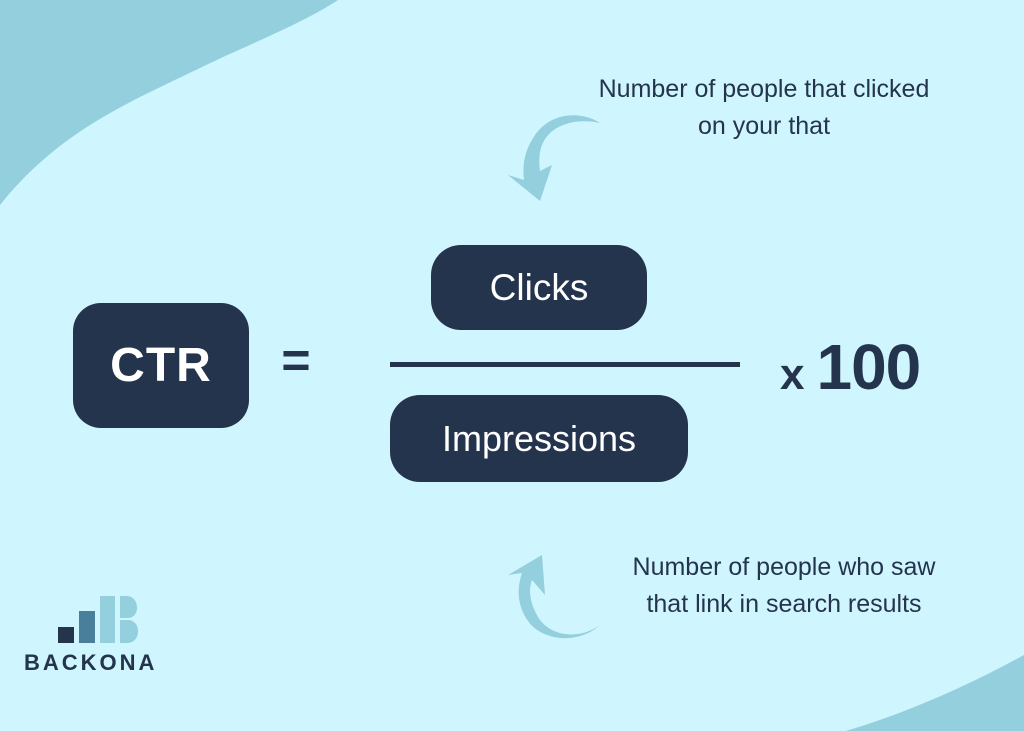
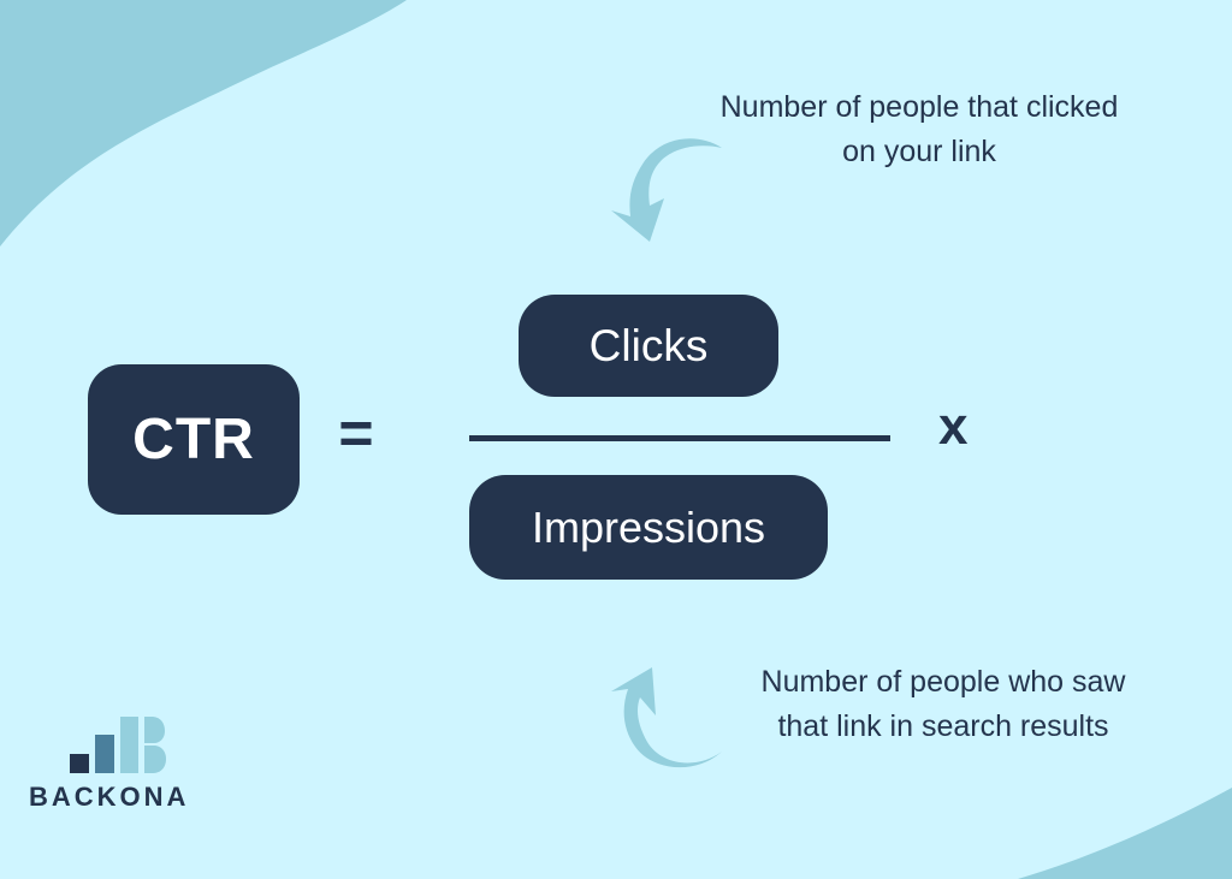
  CTR
  =
  Clicks
  Impressions
  x
- 100
- Number of people that clicked on your that
+ Number of people that clicked on your link
  Number of people who saw that link in search results
  BACKONA
